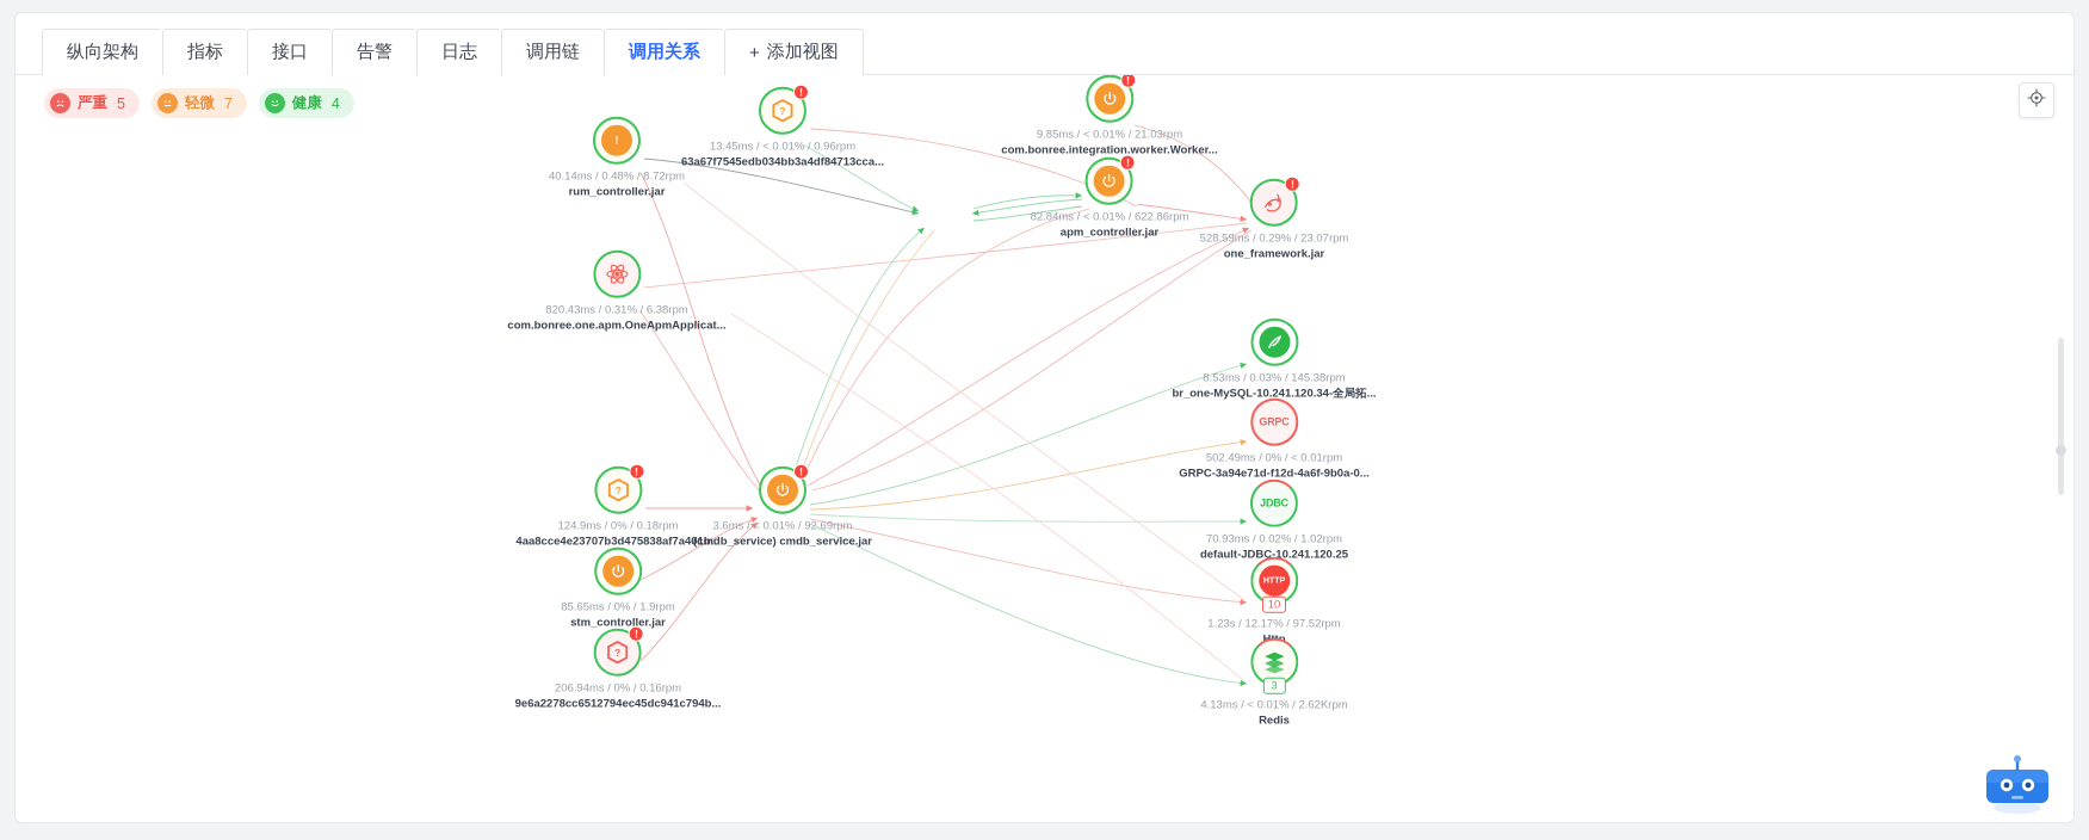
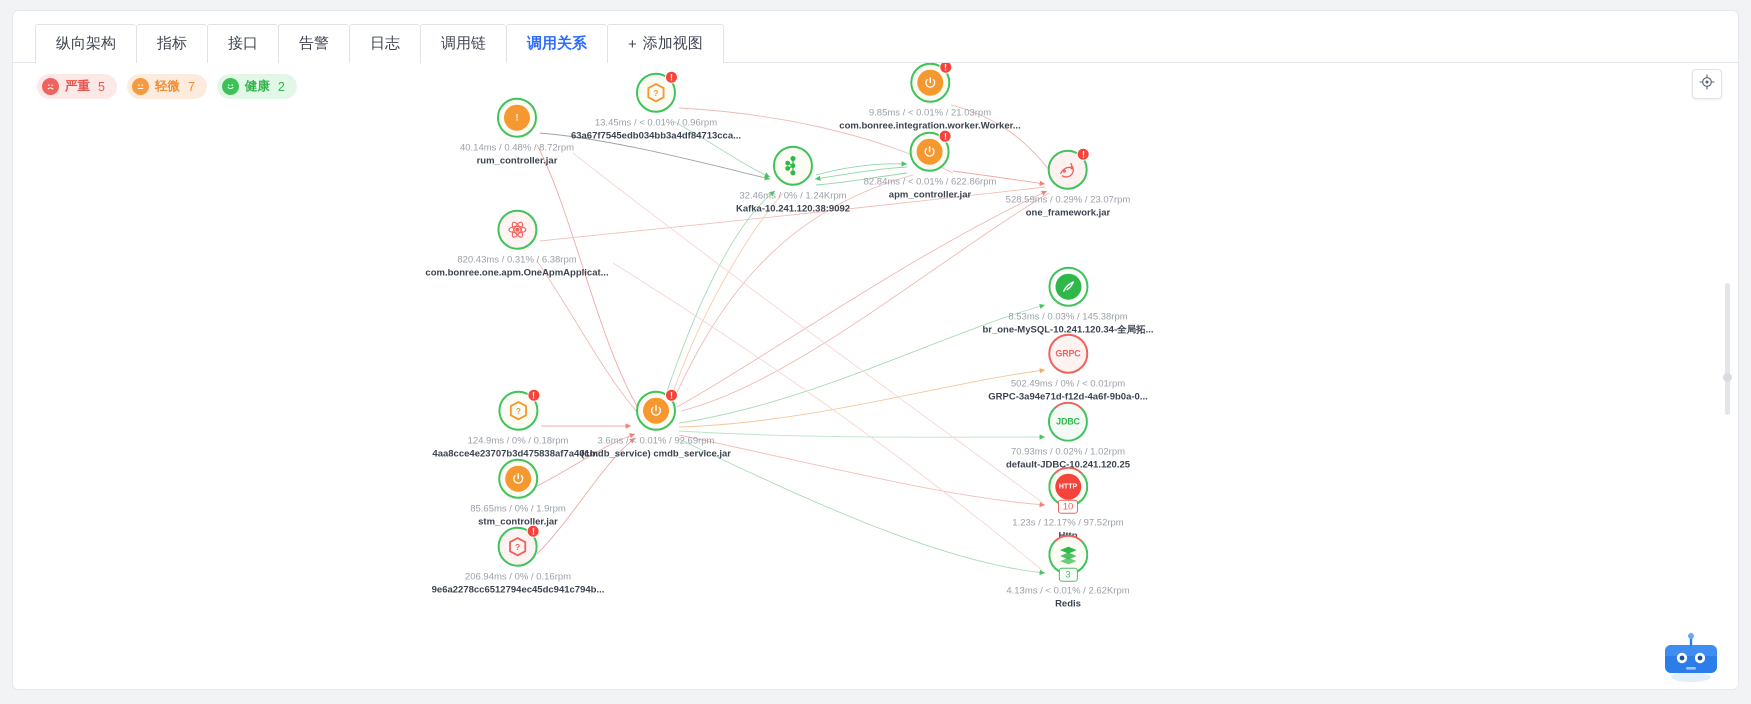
  纵向架构
  指标
  接口
  告警
  日志
  调用链
  调用关系
  +
  添加视图
  严重
  5
  轻微
  7
  健康
- 4
+ 2
  !
  40.14ms / 0.48% / 8.72rpm
  rum_controller.jar
  ?
  !
  13.45ms / < 0.01% / 0.96rpm
  63a67f7545edb034bb3a4df84713cca...
  !
  9.85ms / < 0.01% / 21.03rpm
  com.bonree.integration.worker.Worker...
+ 32.46ms / 0% / 1.24Krpm
+ Kafka-10.241.120.38:9092
  !
  82.84ms / < 0.01% / 622.86rpm
  apm_controller.jar
  !
  528.59ms / 0.29% / 23.07rpm
  one_framework.jar
  820.43ms / 0.31% / 6.38rpm
  com.bonree.one.apm.OneApmApplicat...
  8.53ms / 0.03% / 145.38rpm
  br_one-MySQL-10.241.120.34-全局拓...
  GRPC
  502.49ms / 0% / < 0.01rpm
  GRPC-3a94e71d-f12d-4a6f-9b0a-0...
  JDBC
  70.93ms / 0.02% / 1.02rpm
  default-JDBC-10.241.120.25
  10
  1.23s / 12.17% / 97.52rpm
  3
  4.13ms / < 0.01% / 2.62Krpm
  Redis
  ?
  !
  124.9ms / 0% / 0.18rpm
  4aa8cce4e23707b3d475838af7a401b...
  !
  3.6ms / < 0.01% / 92.69rpm
  (cmdb_service) cmdb_service.jar
  85.65ms / 0% / 1.9rpm
  stm_controller.jar
  ?
  !
  206.94ms / 0% / 0.16rpm
  9e6a2278cc6512794ec45dc941c794b...
